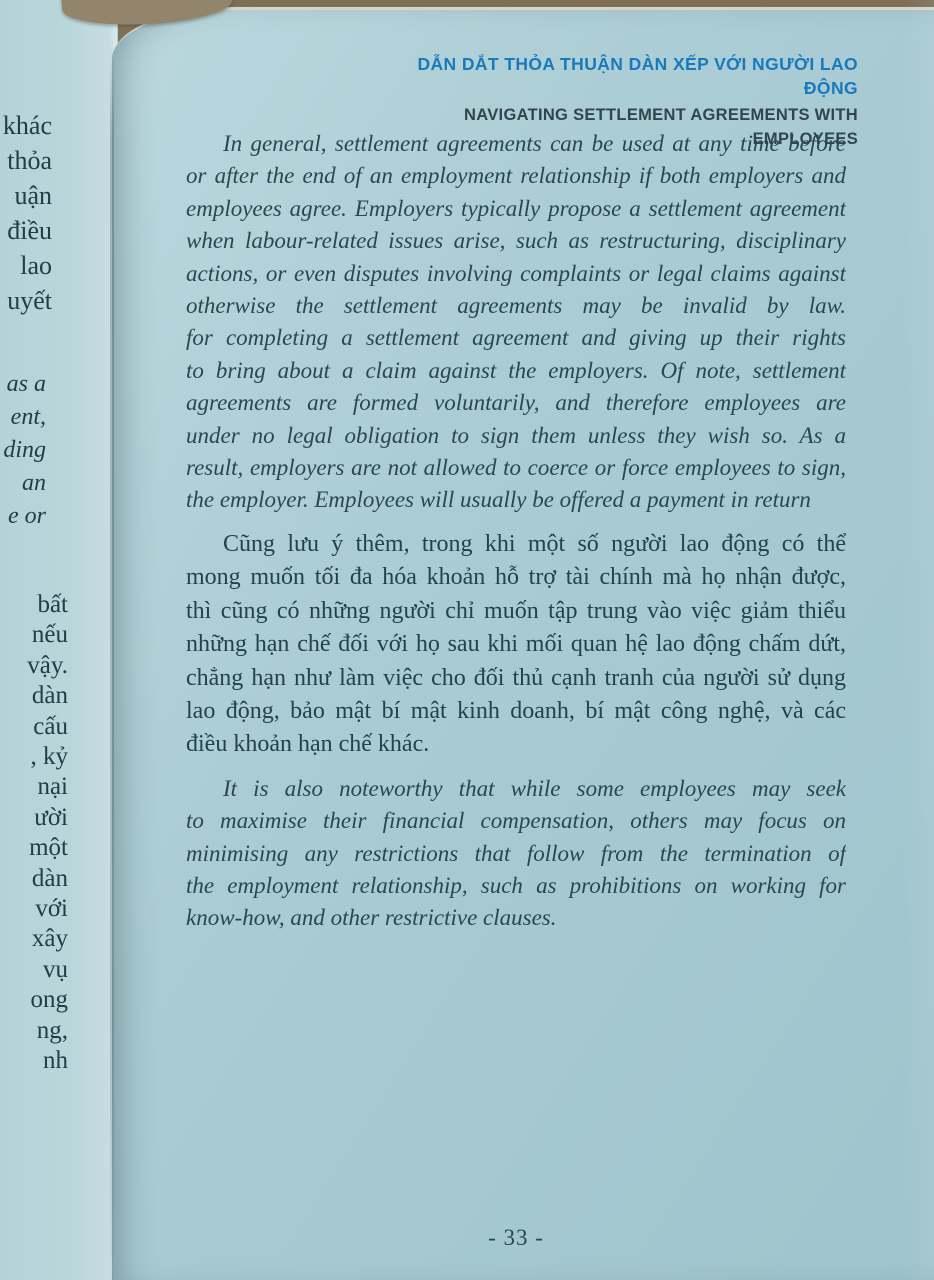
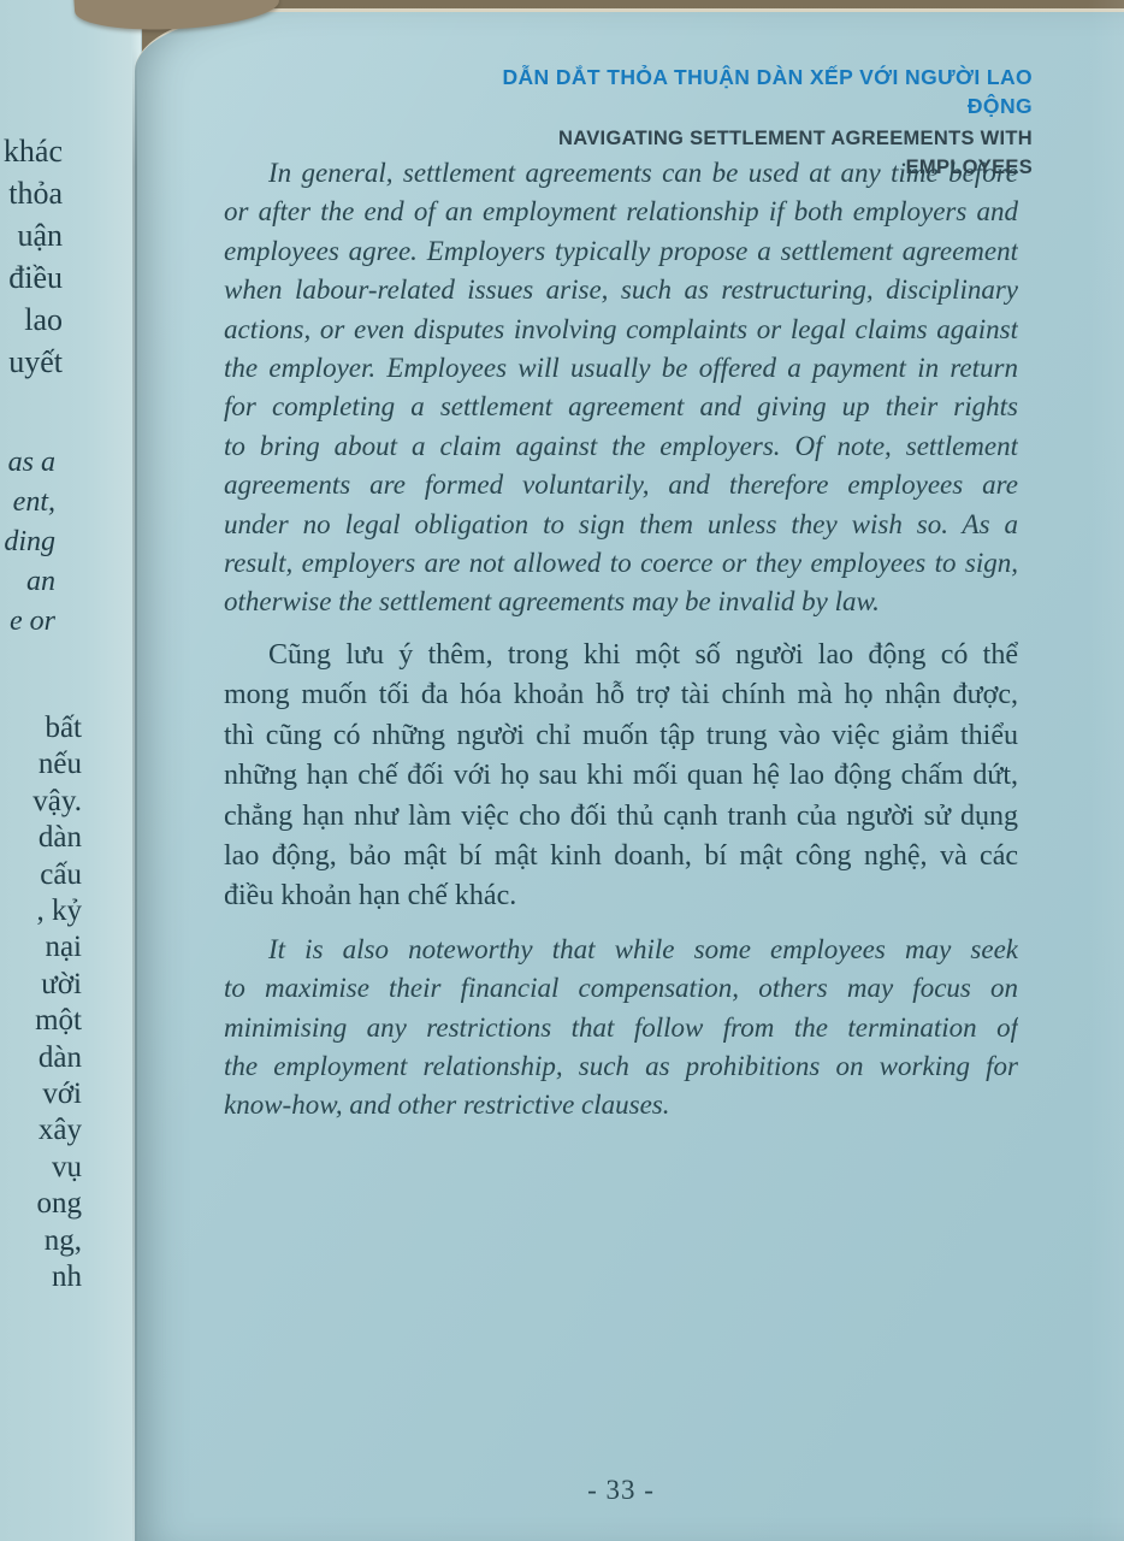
  khác
  thỏa
  uận
  điều
  lao
  uyết
  as a
  ent,
  ding
  an
  e or
  bất
  nếu
  vậy.
  dàn
  cấu
  , kỷ
  nại
  ười
  một
  dàn
  với
  xây
  vụ
  ong
  ng,
  nh
  DẪN DẮT THỎA THUẬN DÀN XẾP VỚI NGƯỜI LAO ĐỘNG
  NAVIGATING SETTLEMENT AGREEMENTS WITH EMPLOYEES
  In general, settlement agreements can be used at any time before
  or after the end of an employment relationship if both employers and
  employees agree. Employers typically propose a settlement agreement
  when labour-related issues arise, such as restructuring, disciplinary
  actions, or even disputes involving complaints or legal claims against
- otherwise the settlement agreements may be invalid by law.
+ the employer. Employees will usually be offered a payment in return
  for completing a settlement agreement and giving up their rights
  to bring about a claim against the employers. Of note, settlement
  agreements are formed voluntarily, and therefore employees are
  under no legal obligation to sign them unless they wish so. As a
- result, employers are not allowed to coerce or force employees to sign,
+ result, employers are not allowed to coerce or they employees to sign,
- the employer. Employees will usually be offered a payment in return
+ otherwise the settlement agreements may be invalid by law.
  Cũng lưu ý thêm, trong khi một số người lao động có thể
  mong muốn tối đa hóa khoản hỗ trợ tài chính mà họ nhận được,
  thì cũng có những người chỉ muốn tập trung vào việc giảm thiểu
  những hạn chế đối với họ sau khi mối quan hệ lao động chấm dứt,
  chẳng hạn như làm việc cho đối thủ cạnh tranh của người sử dụng
  lao động, bảo mật bí mật kinh doanh, bí mật công nghệ, và các
  điều khoản hạn chế khác.
  It is also noteworthy that while some employees may seek
  to maximise their financial compensation, others may focus on
  minimising any restrictions that follow from the termination of
  the employment relationship, such as prohibitions on working for
  know-how, and other restrictive clauses.
  - 33 -
